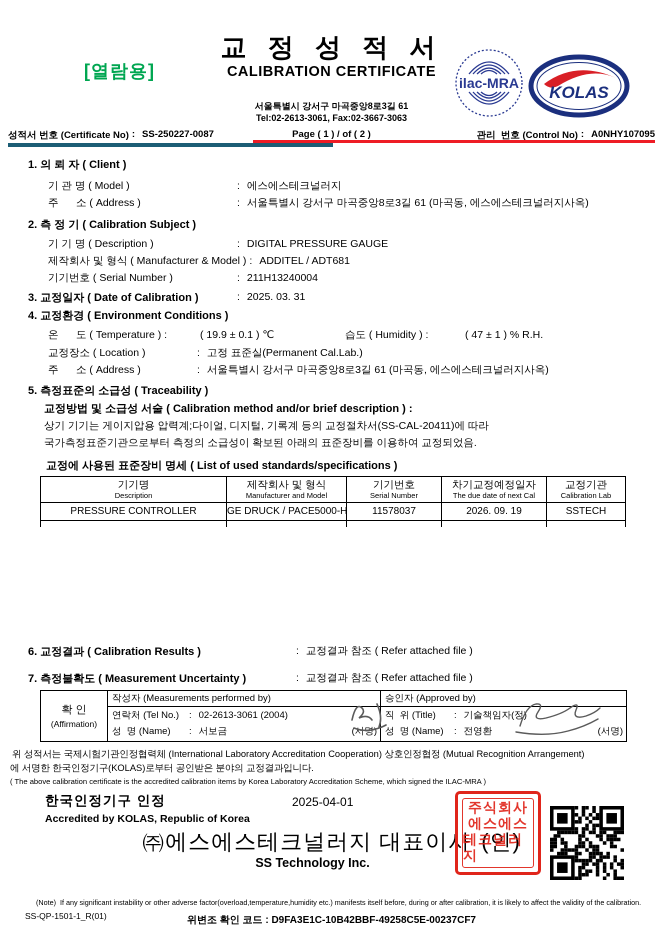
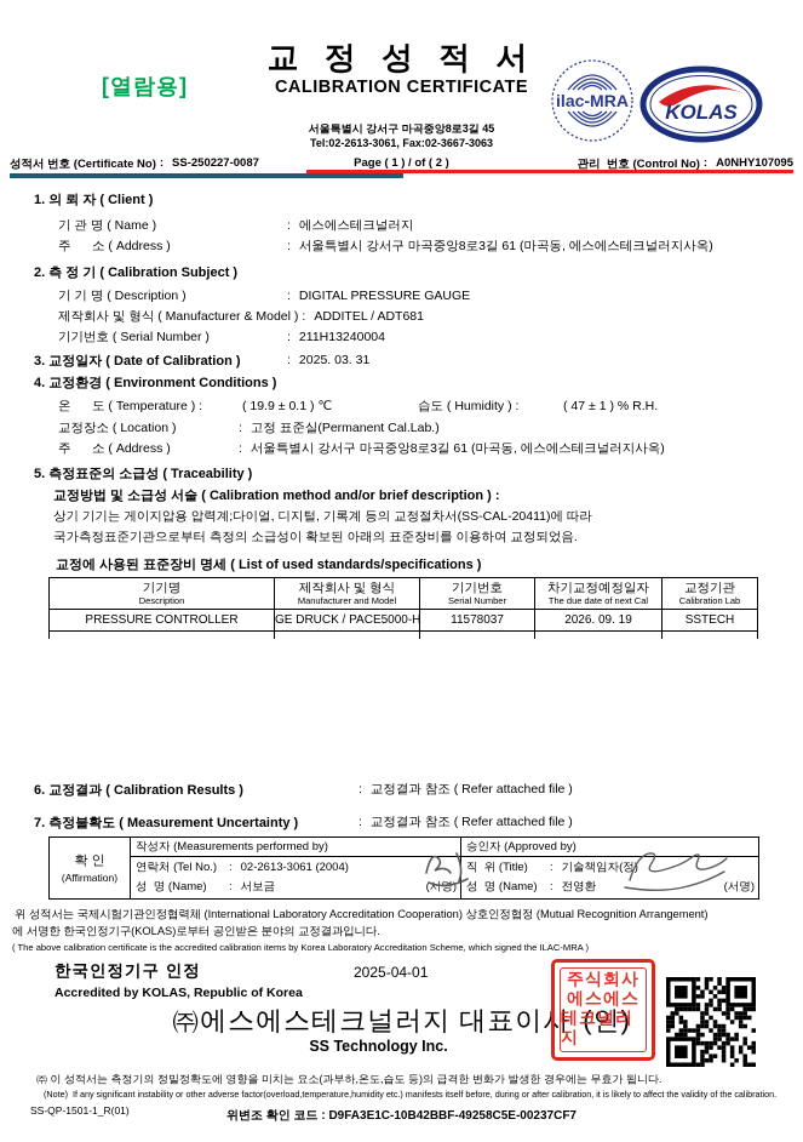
  [열람용]
  교 정 성 적 서
  CALIBRATION CERTIFICATE
- 서울특별시 강서구 마곡중앙8로3길 61
+ 서울특별시 강서구 마곡중앙8로3길 45
  Tel:02-2613-3061, Fax:02-3667-3063
  성적서 번호 (Certificate No)
  :
  SS-250227-0087
  Page ( 1 ) / of ( 2 )
  관리 번호 (Control No)
  :
  A0NHY107095
  ilac-MRA
  KOLAS
  1. 의 뢰 자 ( Client )
- 기 관 명 ( Model )
+ 기 관 명 ( Name )
  :
  에스에스테크널러지
  주 소 ( Address )
  :
  서울특별시 강서구 마곡중앙8로3길 61 (마곡동, 에스에스테크널러지사옥)
  2. 측 정 기 ( Calibration Subject )
  기 기 명 ( Description )
  :
  DIGITAL PRESSURE GAUGE
  제작회사 및 형식 ( Manufacturer & Model )
  :
  ADDITEL / ADT681
  기기번호 ( Serial Number )
  :
  211H13240004
  3. 교정일자 ( Date of Calibration )
  :
  2025. 03. 31
  4. 교정환경 ( Environment Conditions )
  온 도 ( Temperature ) :
  ( 19.9 ± 0.1 ) ℃
  습도 ( Humidity ) :
  ( 47 ± 1 ) % R.H.
  교정장소 ( Location )
  :
  고정 표준실(Permanent Cal.Lab.)
  주 소 ( Address )
  :
  서울특별시 강서구 마곡중앙8로3길 61 (마곡동, 에스에스테크널러지사옥)
  5. 측정표준의 소급성 ( Traceability )
  교정방법 및 소급성 서술 ( Calibration method and/or brief description ) :
  상기 기기는 게이지압용 압력계;다이얼, 디지털, 기록계 등의 교정절차서(SS-CAL-20411)에 따라
  국가측정표준기관으로부터 측정의 소급성이 확보된 아래의 표준장비를 이용하여 교정되었음.
  교정에 사용된 표준장비 명세 ( List of used standards/specifications )
  기기명Description	제작회사 및 형식Manufacturer and Model	기기번호Serial Number	차기교정예정일자The due date of next Cal	교정기관Calibration Lab
  PRESSURE CONTROLLER	GE DRUCK / PACE5000-H	11578037	2026. 09. 19	SSTECH
  6. 교정결과 ( Calibration Results )
  :
  교정결과 참조 ( Refer attached file )
  7. 측정불확도 ( Measurement Uncertainty )
  :
  교정결과 참조 ( Refer attached file )
  확 인
  (Affirmation)
  작성자 (Measurements performed by)
  연락처 (Tel No.)
  :
  02-2613-3061 (2004)
  성 명 (Name)
  :
  서보금
  (서명)
  승인자 (Approved by)
  직 위 (Title)
  :
  기술책임자(정)
  성 명 (Name)
  :
  전영환
  (서명)
  위 성적서는 국제시험기관인정협력체 (International Laboratory Accreditation Cooperation) 상호인정협정 (Mutual Recognition Arrangement)
  에 서명한 한국인정기구(KOLAS)로부터 공인받은 분야의 교정결과입니다.
  ( The above calibration certificate is the accredited calibration items by Korea Laboratory Accreditation Scheme, which signed the ILAC-MRA )
  한국인정기구 인정
  Accredited by KOLAS, Republic of Korea
  2025-04-01
  ㈜에스에스테크널러지 대표이사 (인)
  SS Technology Inc.
  주식회사
  에스에스
  테크널러지
+ ㈜ 이 성적서는 측정기의 정밀정확도에 영향을 미치는 요소(과부하,온도,습도 등)의 급격한 변화가 발생한 경우에는 무효가 됩니다.
  (Note) If any significant instability or other adverse factor(overload,temperature,humidity etc.) manifests itself before, during or after calibration, it is likely to affect the validity of the calibration.
  SS-QP-1501-1_R(01)
  위변조 확인 코드 : D9FA3E1C-10B42BBF-49258C5E-00237CF7
